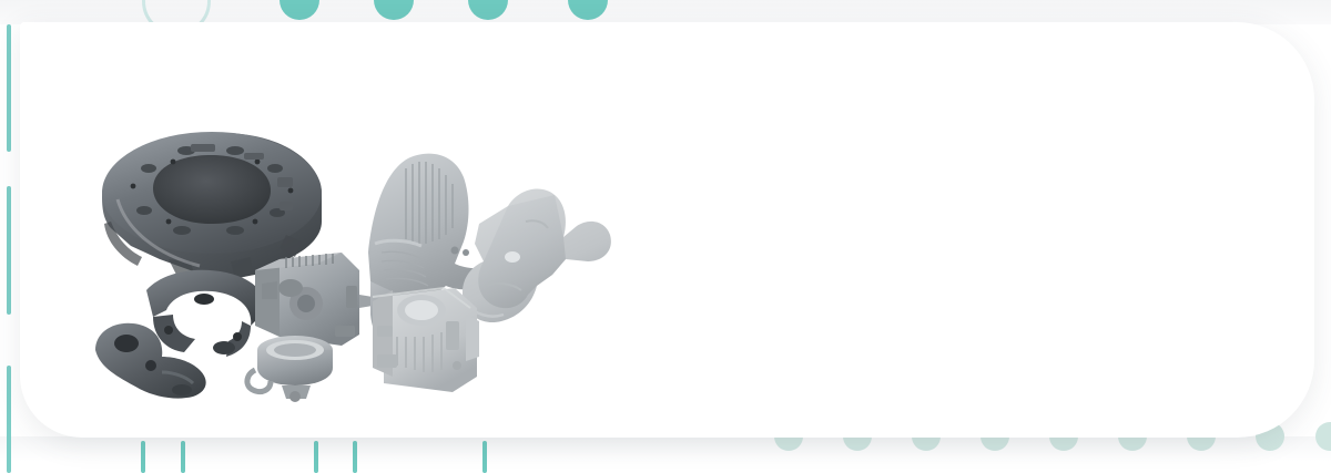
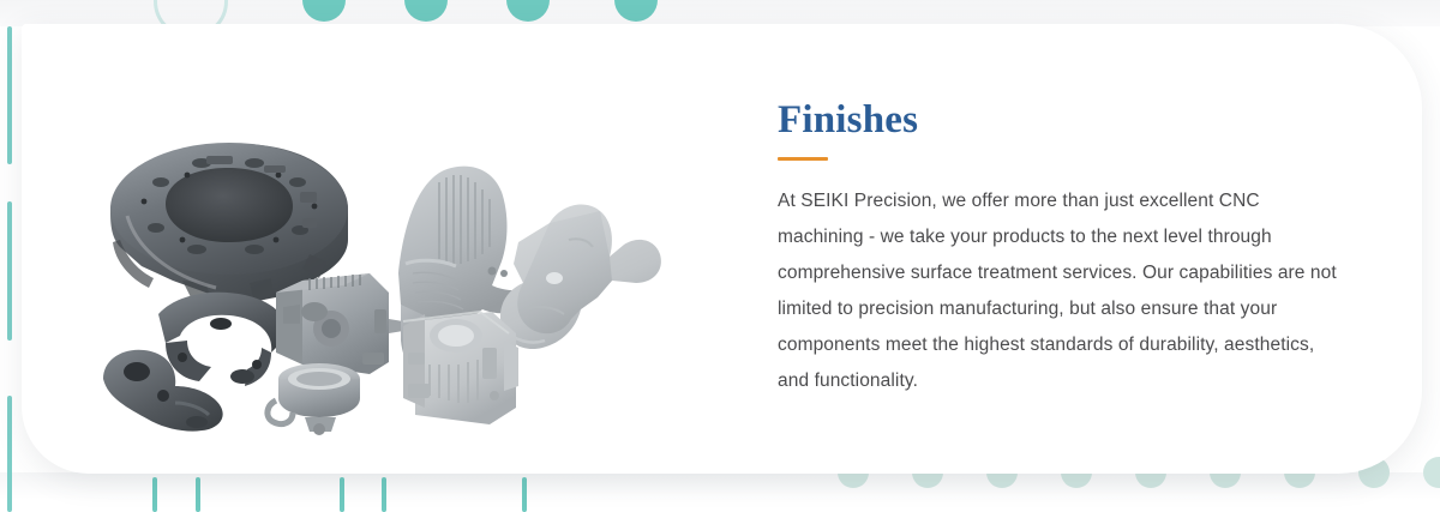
+ Finishes
+ At SEIKI Precision, we offer more than just excellent CNC machining - we take your products to the next level through comprehensive surface treatment services. Our capabilities are not limited to precision manufacturing, but also ensure that your components meet the highest standards of durability, aesthetics, and functionality.
